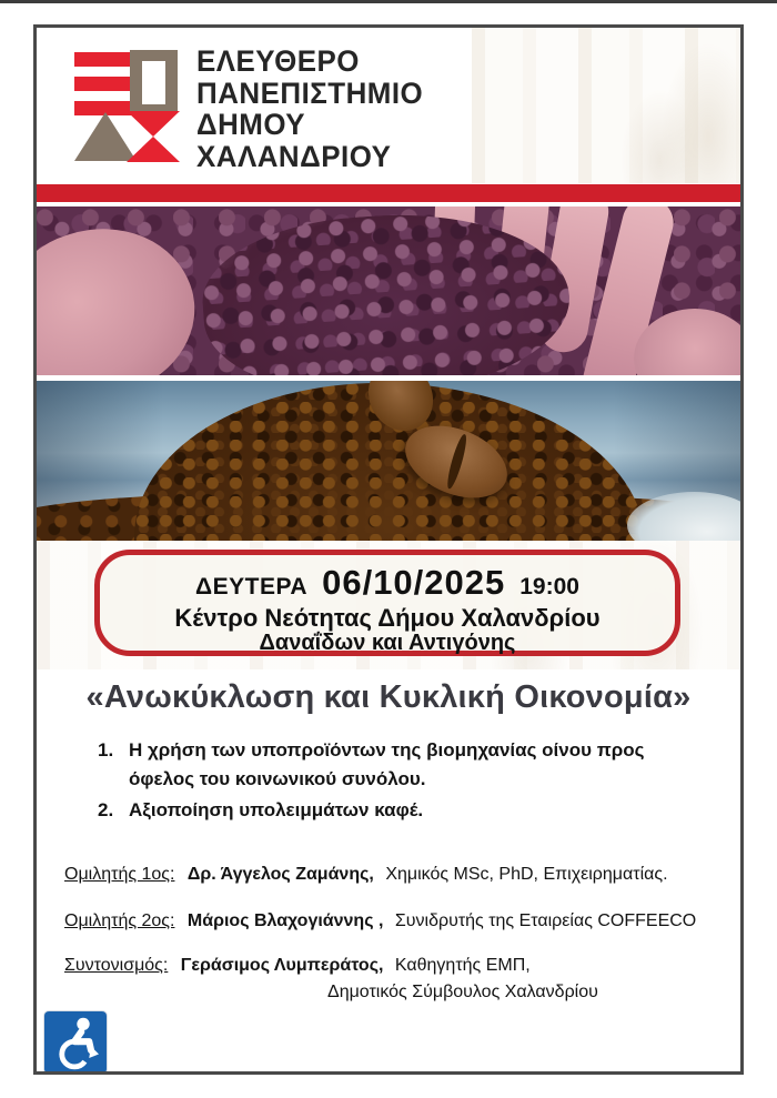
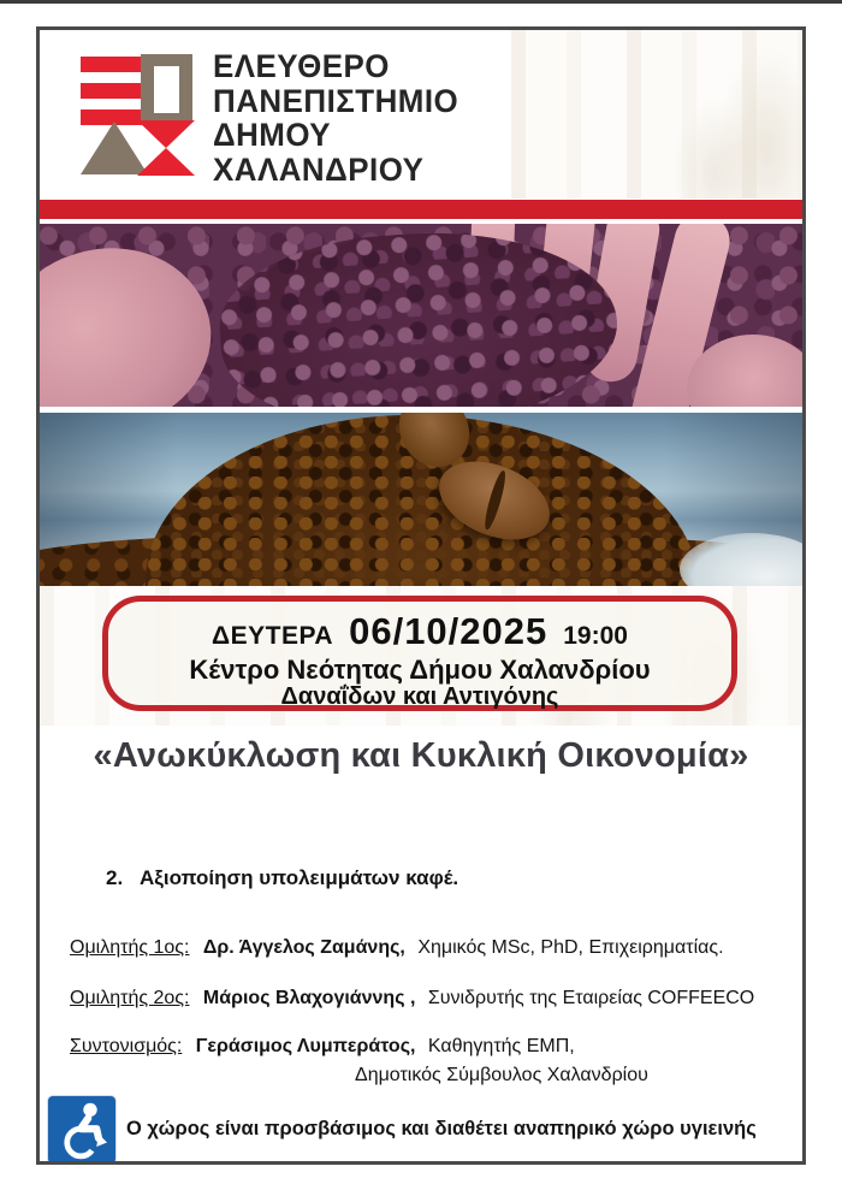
  ΕΛΕΥΘΕΡΟ
  ΠΑΝΕΠΙΣΤΗΜΙΟ
  ΔΗΜΟΥ
  ΧΑΛΑΝΔΡΙΟΥ
  ΔΕΥΤΕΡΑ
  06/10/2025
  19:00
  Κέντρο Νεότητας Δήμου Χαλανδρίου
  Δαναΐδων και Αντιγόνης
  «Ανωκύκλωση και Κυκλική Οικονομία»
- 1.
- Η χρήση των υποπροϊόντων της βιομηχανίας οίνου προς όφελος του κοινωνικού συνόλου.
  2.
  Αξιοποίηση υπολειμμάτων καφέ.
  Ομιλητής 1ος: Δρ. Άγγελος Ζαμάνης, Χημικός MSc, PhD, Επιχειρηματίας.
  Ομιλητής 2ος: Μάριος Βλαχογιάννης , Συνιδρυτής της Εταιρείας COFFEECO
  Συντονισμός: Γεράσιμος Λυμπεράτος, Καθηγητής ΕΜΠ,
  Δημοτικός Σύμβουλος Χαλανδρίου
+ Ο χώρος είναι προσβάσιμος και διαθέτει αναπηρικό χώρο υγιεινής
